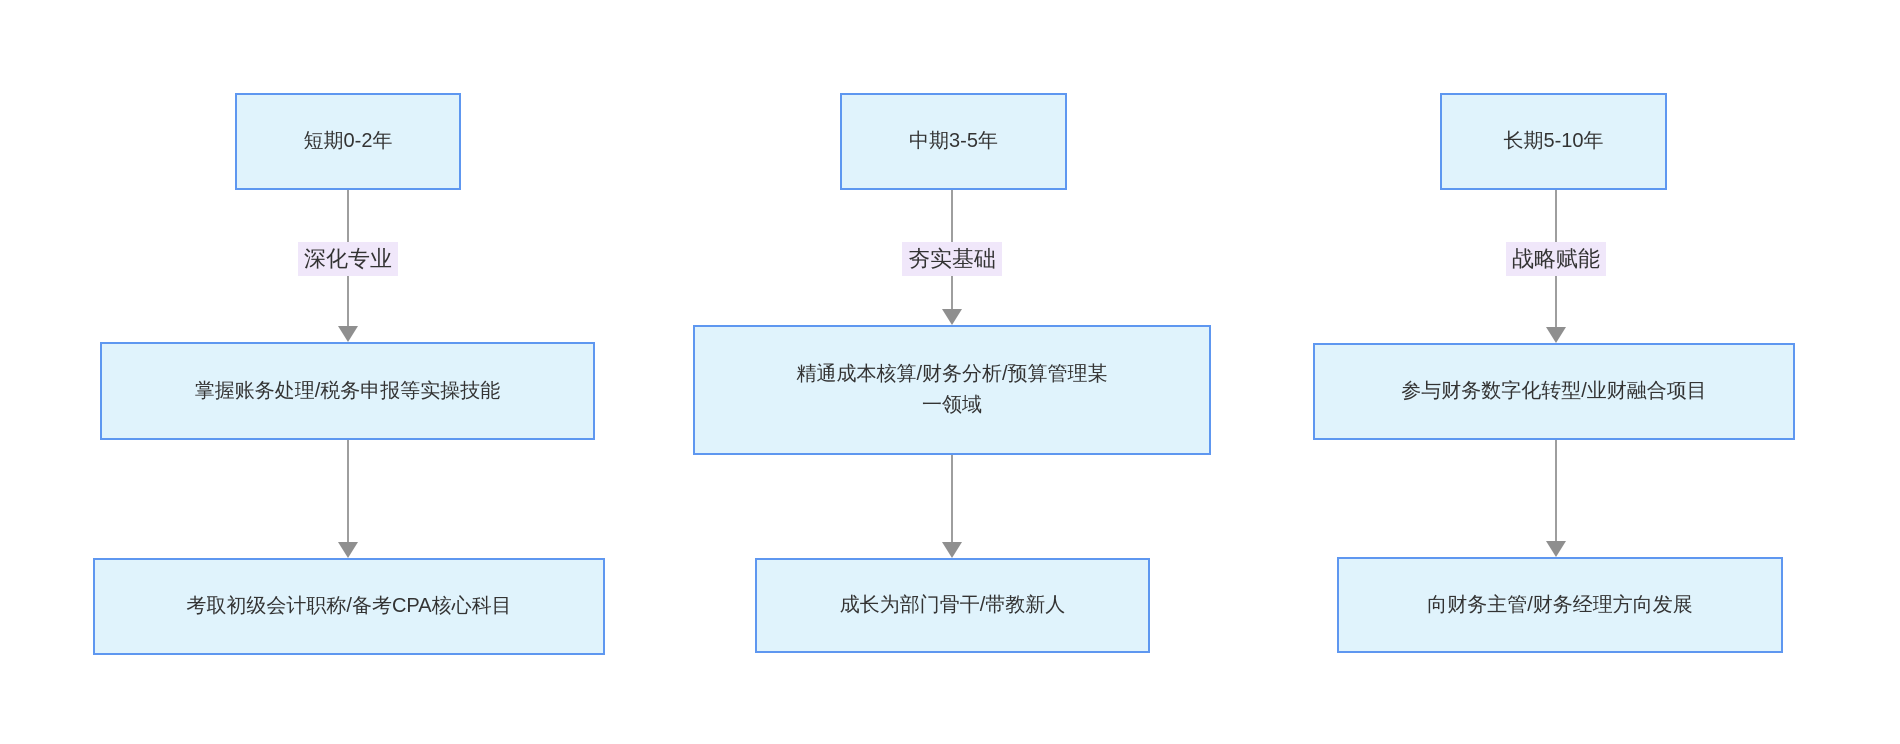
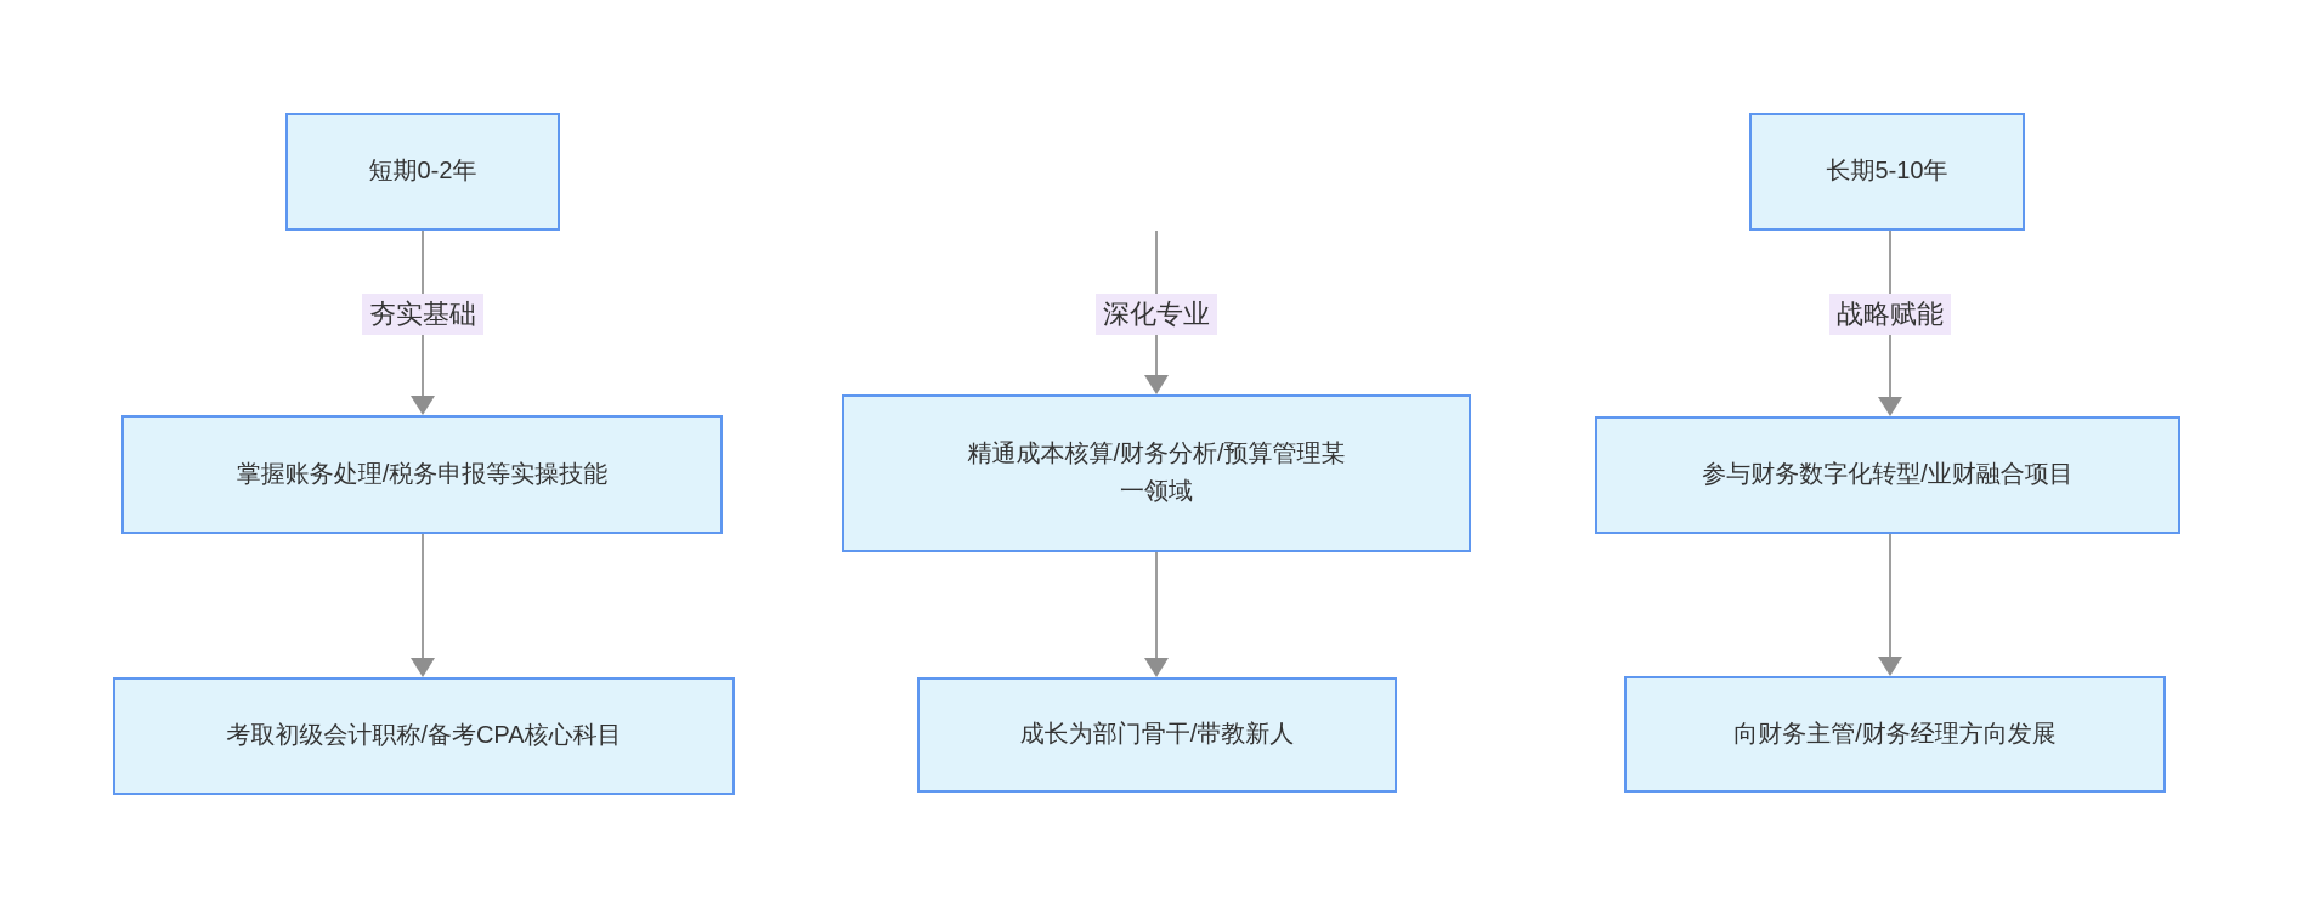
  短期0-2年
- 深化专业
+ 夯实基础
  掌握账务处理/税务申报等实操技能
  考取初级会计职称/备考CPA核心科目
- 中期3-5年
- 夯实基础
+ 深化专业
  精通成本核算/财务分析/预算管理某
  一领域
  成长为部门骨干/带教新人
  长期5-10年
  战略赋能
  参与财务数字化转型/业财融合项目
  向财务主管/财务经理方向发展
